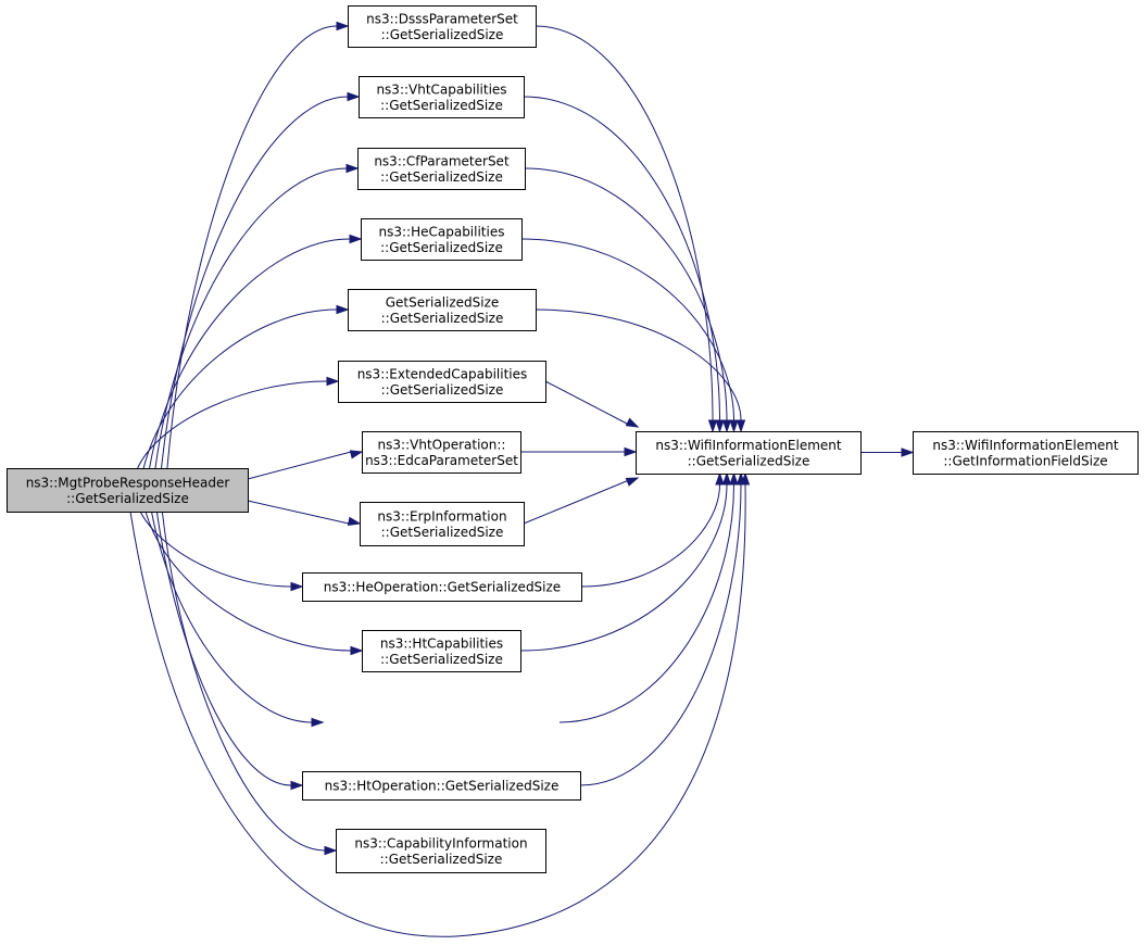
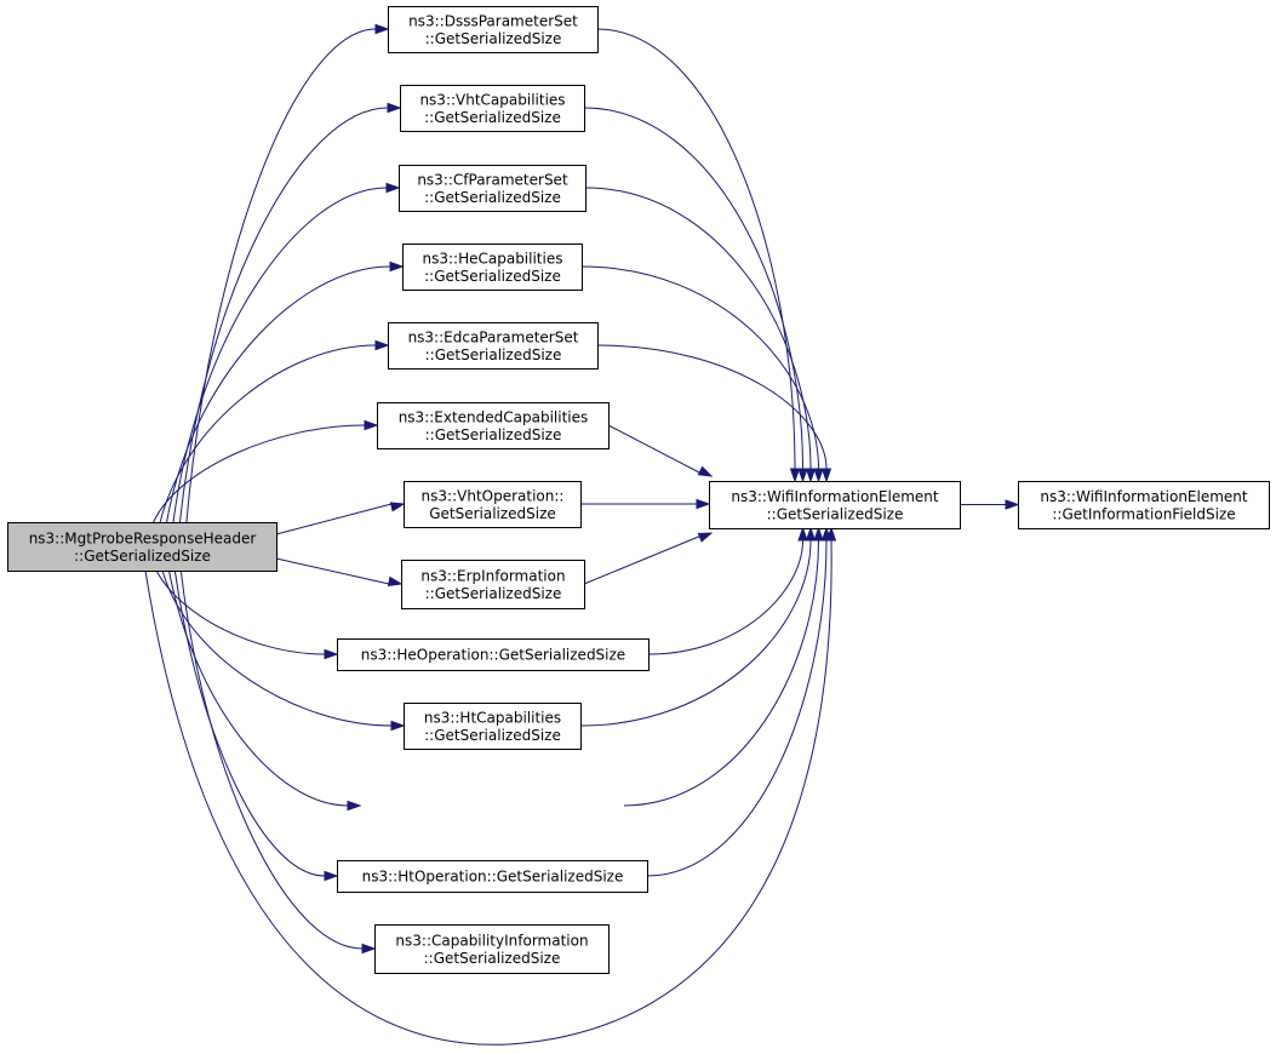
  ns3::MgtProbeResponseHeader
  ::GetSerializedSize
  ns3::DsssParameterSet
  ::GetSerializedSize
  ns3::VhtCapabilities
  ::GetSerializedSize
  ns3::CfParameterSet
  ::GetSerializedSize
  ns3::HeCapabilities
  ::GetSerializedSize
- GetSerializedSize
+ ns3::EdcaParameterSet
  ::GetSerializedSize
  ns3::ExtendedCapabilities
  ::GetSerializedSize
  ns3::VhtOperation::
- ns3::EdcaParameterSet
+ GetSerializedSize
  ns3::ErpInformation
  ::GetSerializedSize
  ns3::HeOperation::GetSerializedSize
  ns3::HtCapabilities
  ::GetSerializedSize
  ns3::HtOperation::GetSerializedSize
  ns3::CapabilityInformation
  ::GetSerializedSize
  ns3::WifiInformationElement
  ::GetSerializedSize
  ns3::WifiInformationElement
  ::GetInformationFieldSize
